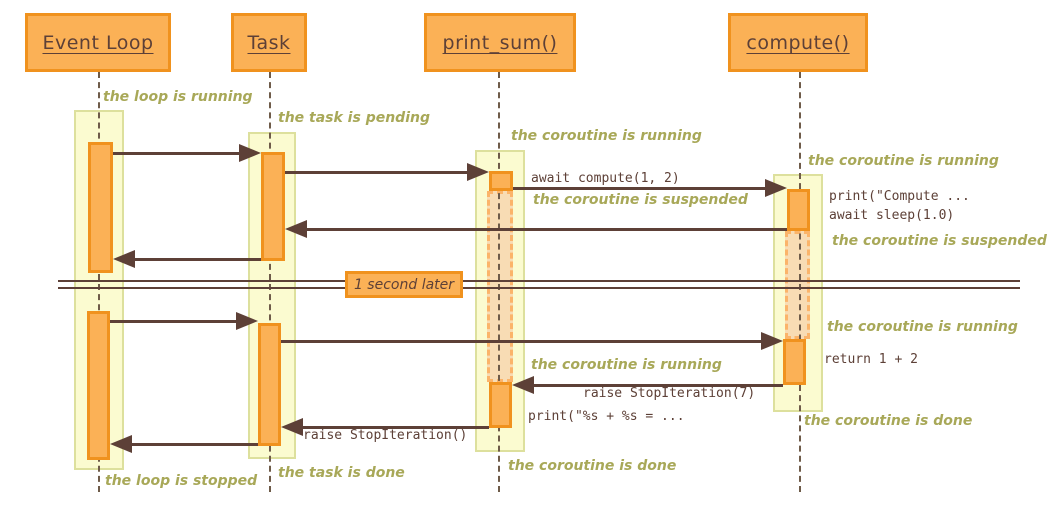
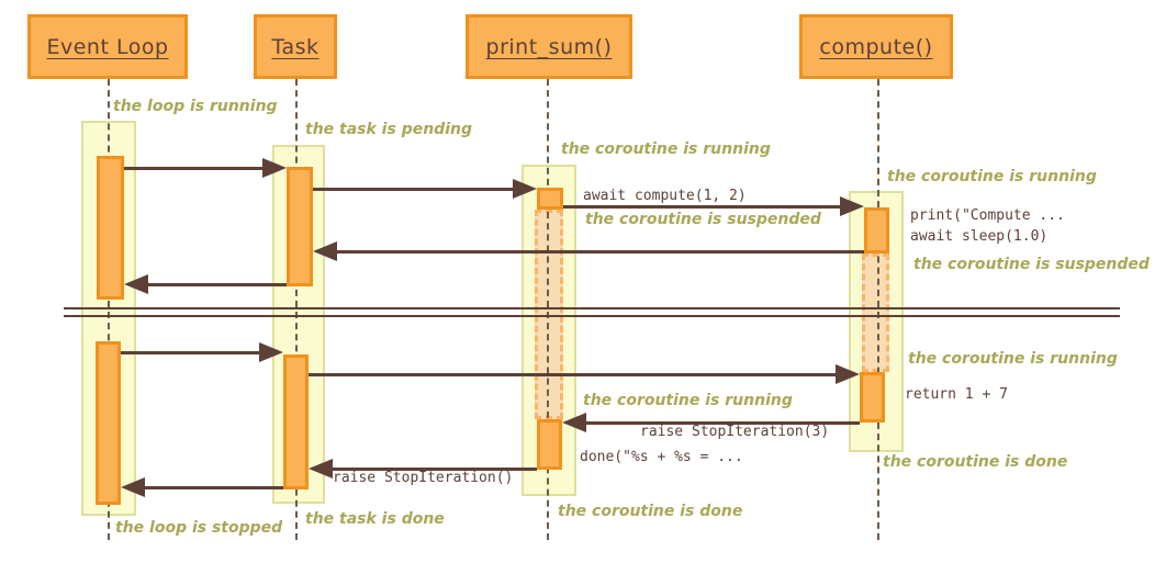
  Event Loop
  Task
  print_sum()
  compute()
- 1 second later
  the loop is running
  the task is pending
  the coroutine is running
  the coroutine is running
  the coroutine is suspended
  the coroutine is suspended
  the coroutine is running
  the coroutine is running
  the coroutine is done
  the coroutine is done
  the task is done
  the loop is stopped
  await compute(1, 2)
  print("Compute ...
  await sleep(1.0)
- return 1 + 2
+ return 1 + 7
- raise StopIteration(7)
+ raise StopIteration(3)
- print("%s + %s = ...
+ done("%s + %s = ...
  raise StopIteration()
